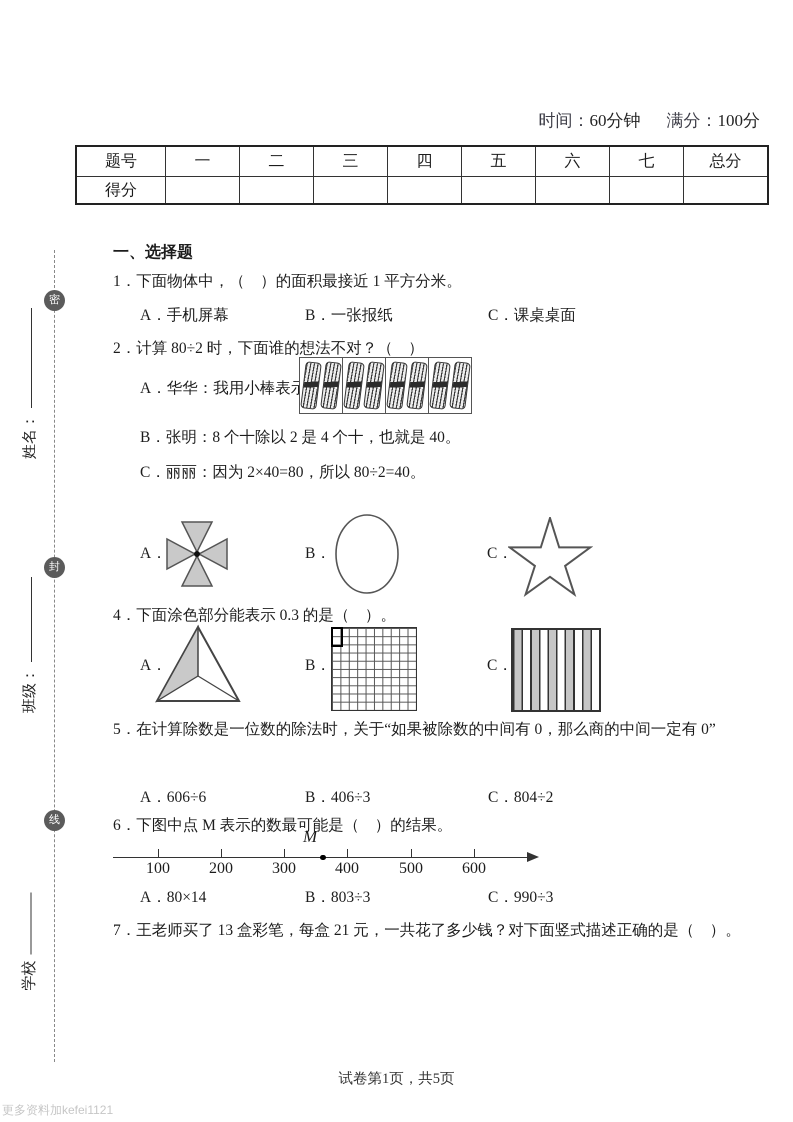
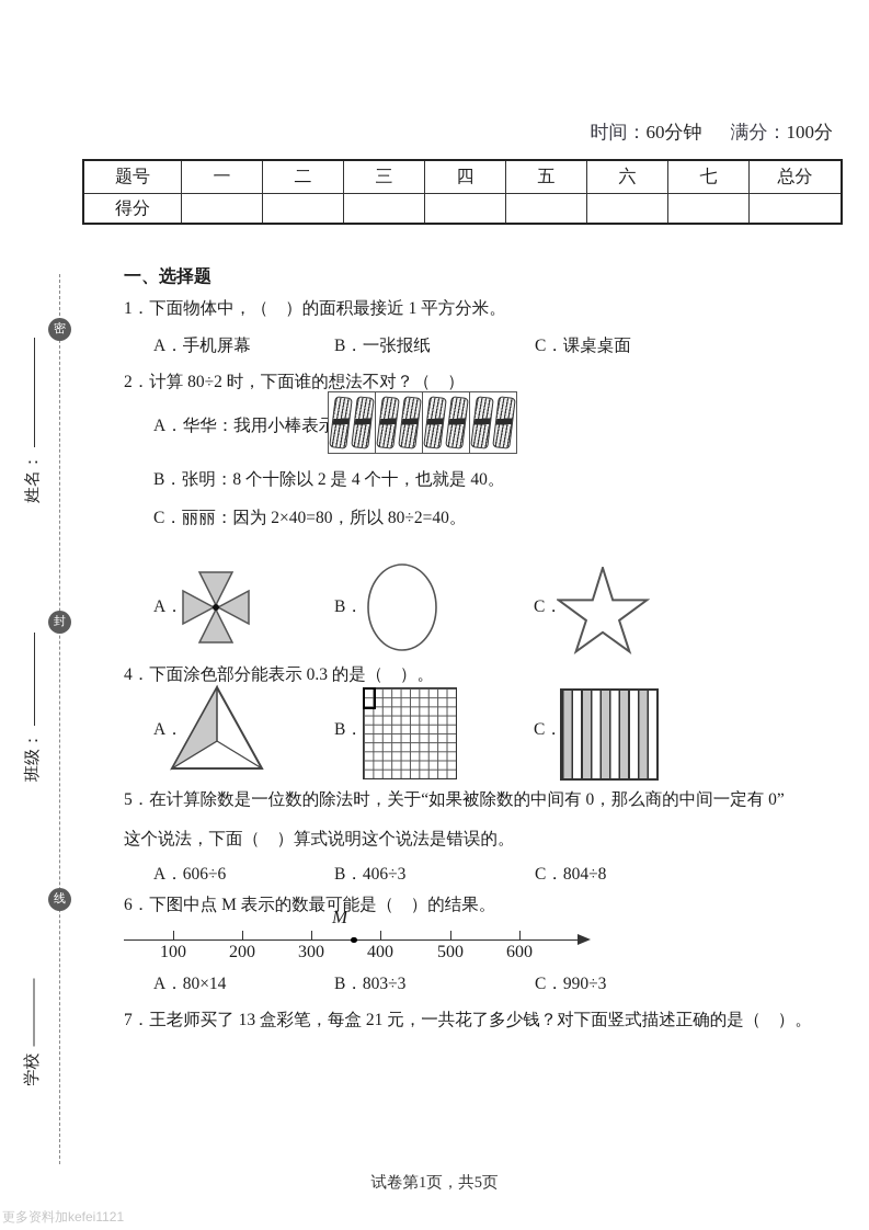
  密
  封
  线
  时间：60分钟 满分：100分
  题号	一	二	三	四	五	六	七	总分
  得分
  一、选择题
  1．下面物体中，（ ）的面积最接近 1 平方分米。
  A．手机屏幕
  B．一张报纸
  C．课桌桌面
  2．计算 80÷2 时，下面谁的想法不对？（ ）
  A．华华：我用小棒表
  B．张明：8 个十除以 2 是 4 个十，也就是 40。
  C．丽丽：因为 2×40=80，所以 80÷2=40。
  A．
  B．
  C．
  4．下面涂色部分能表示 0.3 的是（ ）。
  A．
  B．
  C．
  5．在计算除数是一位数的除法时，关于“如果被除数的中间有 0，那么商的中间一定有 0”
+ 这个说法，下面（ ）算式说明这个说法是错误的。
  A．606÷6
  B．406÷3
- C．804÷2
+ C．804÷8
  6．下图中点 M 表示的数最可能是（ ）的结果。
  100
  200
  300
  400
  500
  600
  M
  A．80×14
  B．803÷3
  C．990÷3
  7．王老师买了 13 盒彩笔，每盒 21 元，一共花了多少钱？对下面竖式描述正确的是（ ）。
  试卷第1页，共5页
  更多资料加kefei1121
